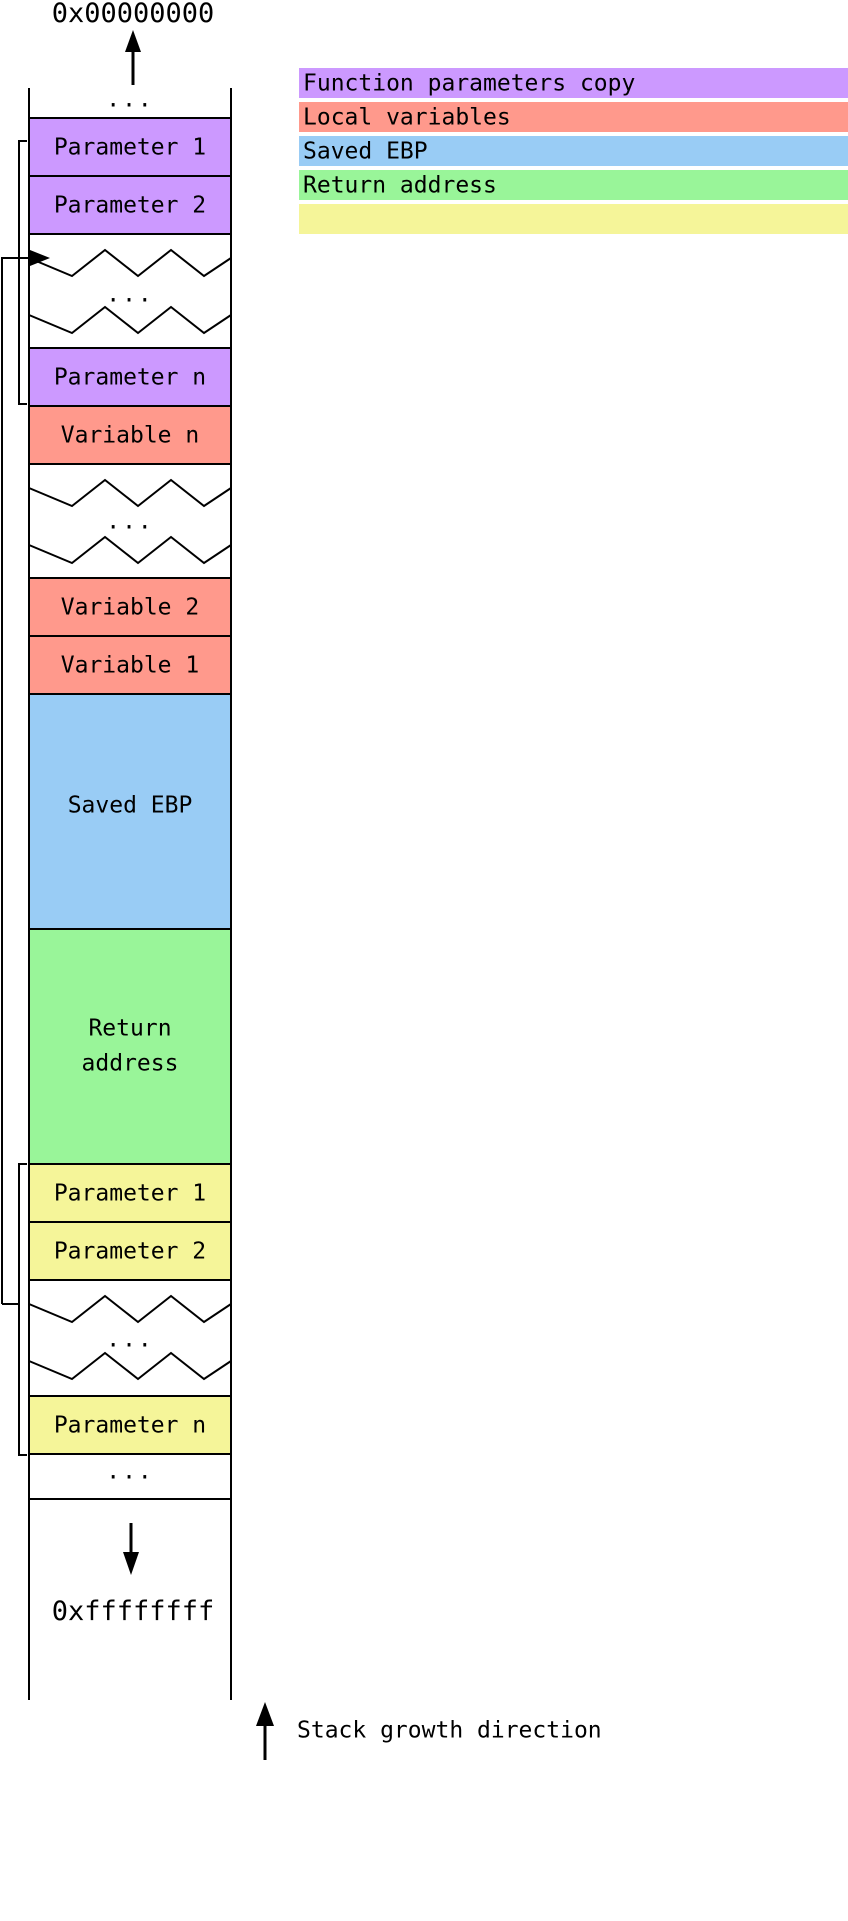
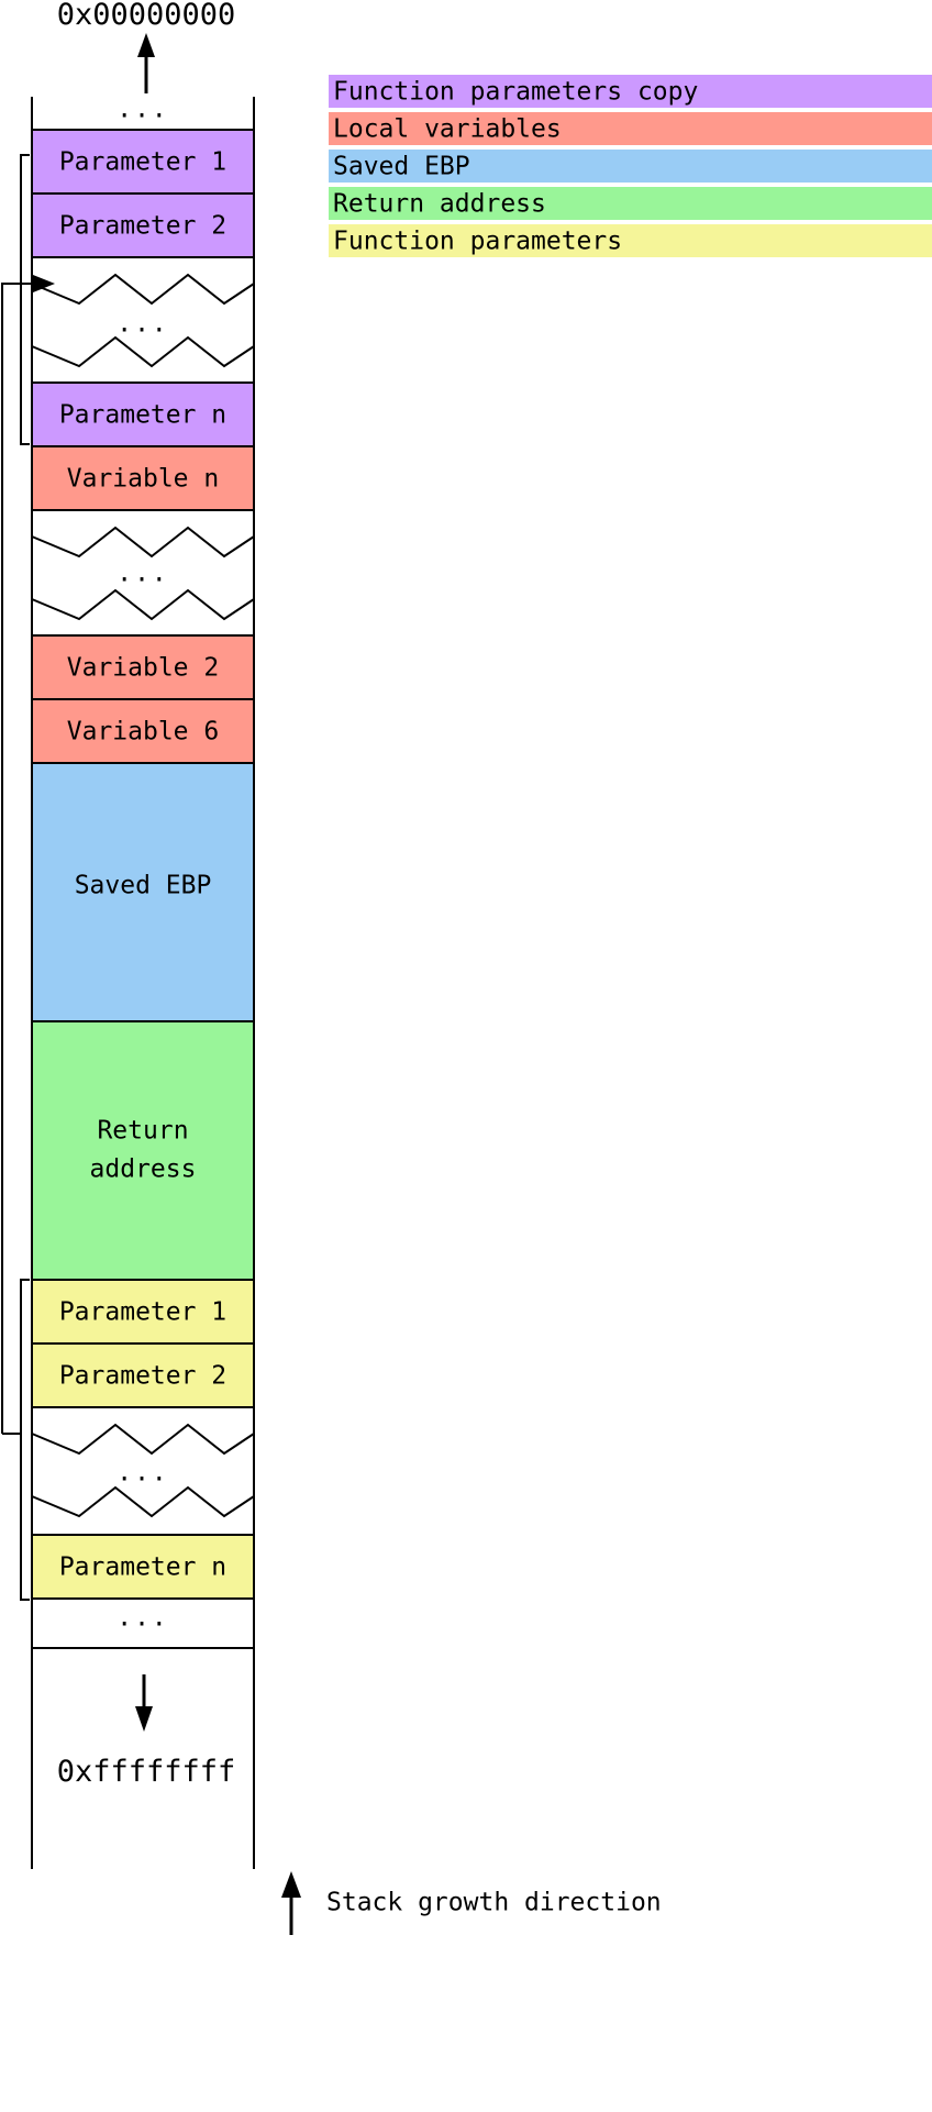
  0x00000000
  ...
  Parameter 1
  Parameter 2
  ...
  Parameter n
  Variable n
  ...
  Variable 2
- Variable 1
+ Variable 6
  Saved EBP
  Return
  address
  Parameter 1
  Parameter 2
  ...
  Parameter n
  ...
  0xffffffff
  Stack growth direction
  Function parameters copy
  Local variables
  Saved EBP
  Return address
+ Function parameters
